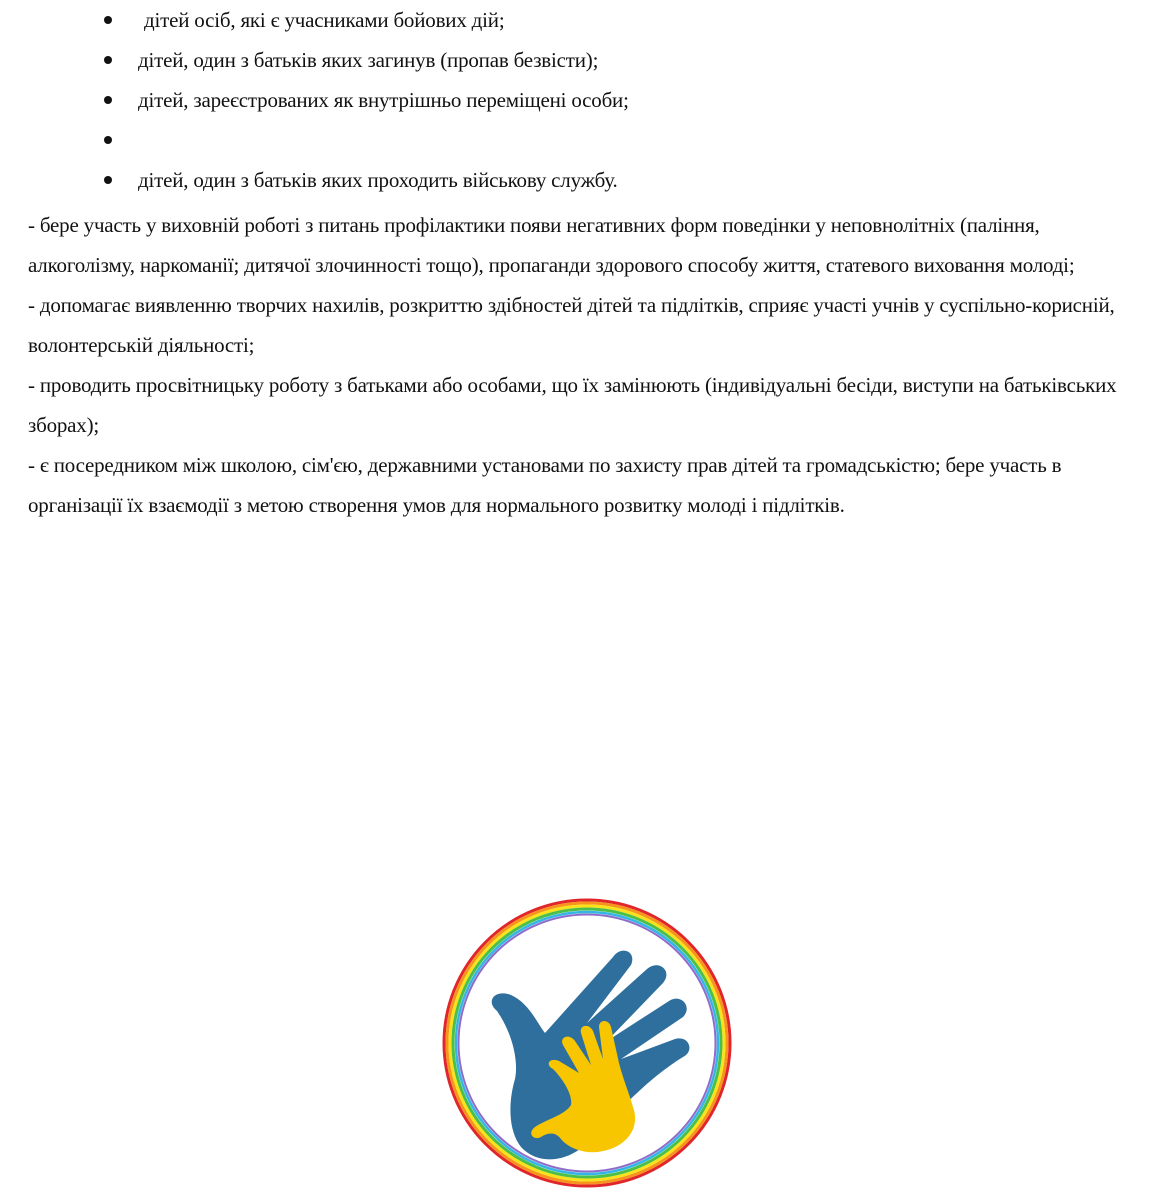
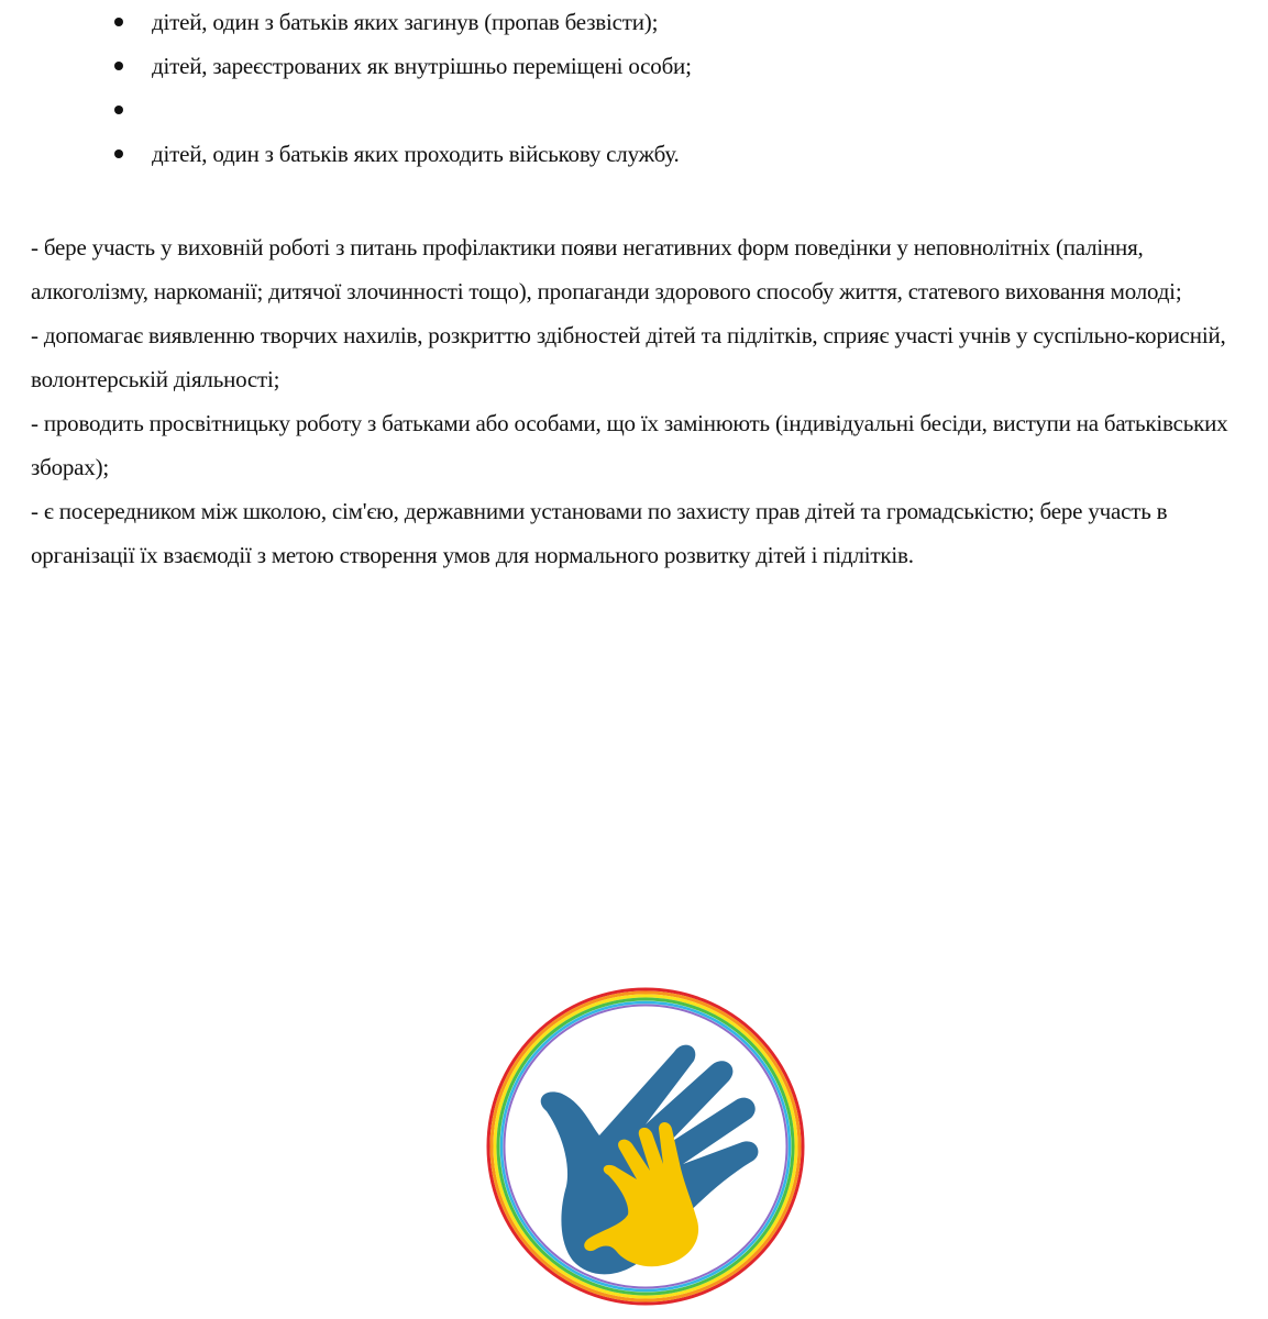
- дітей осіб, які є учасниками бойових дій;
  дітей, один з батьків яких загинув (пропав безвісти);
  дітей, зареєстрованих як внутрішньо переміщені особи;
  дітей, один з батьків яких проходить військову службу.
  - бере участь у виховній роботі з питань профілактики появи негативних форм поведінки у неповнолітніх (паління, алкоголізму, наркоманії; дитячої злочинності тощо), пропаганди здорового способу життя, статевого виховання молоді;
  - допомагає виявленню творчих нахилів, розкриттю здібностей дітей та підлітків, сприяє участі учнів у суспільно-корисній, волонтерській діяльності;
  - проводить просвітницьку роботу з батьками або особами, що їх замінюють (індивідуальні бесіди, виступи на батьківських зборах);
- - є посередником між школою, сім'єю, державними установами по захисту прав дітей та громадськістю; бере участь в організації їх взаємодії з метою створення умов для нормального розвитку молоді і підлітків.
+ - є посередником між школою, сім'єю, державними установами по захисту прав дітей та громадськістю; бере участь в організації їх взаємодії з метою створення умов для нормального розвитку дітей і підлітків.
